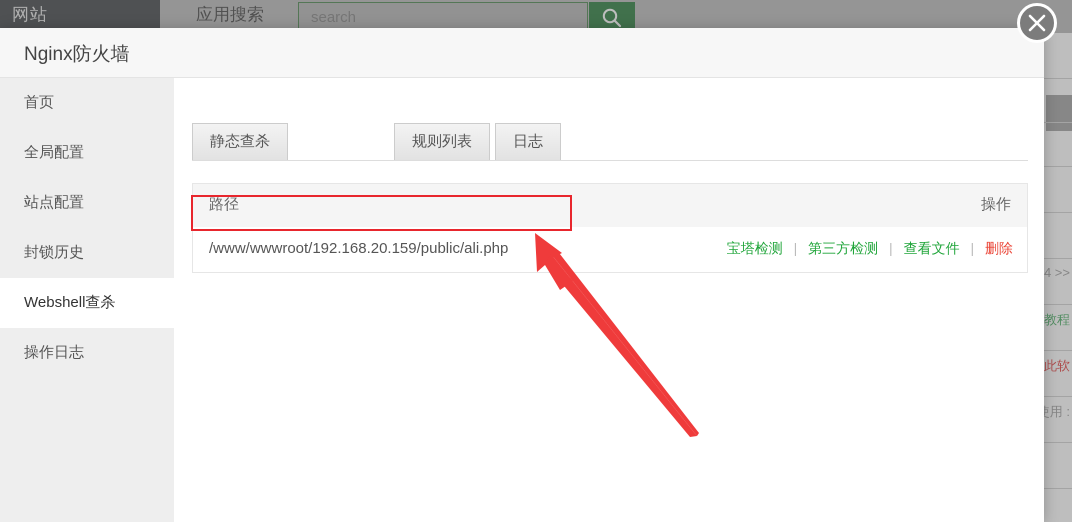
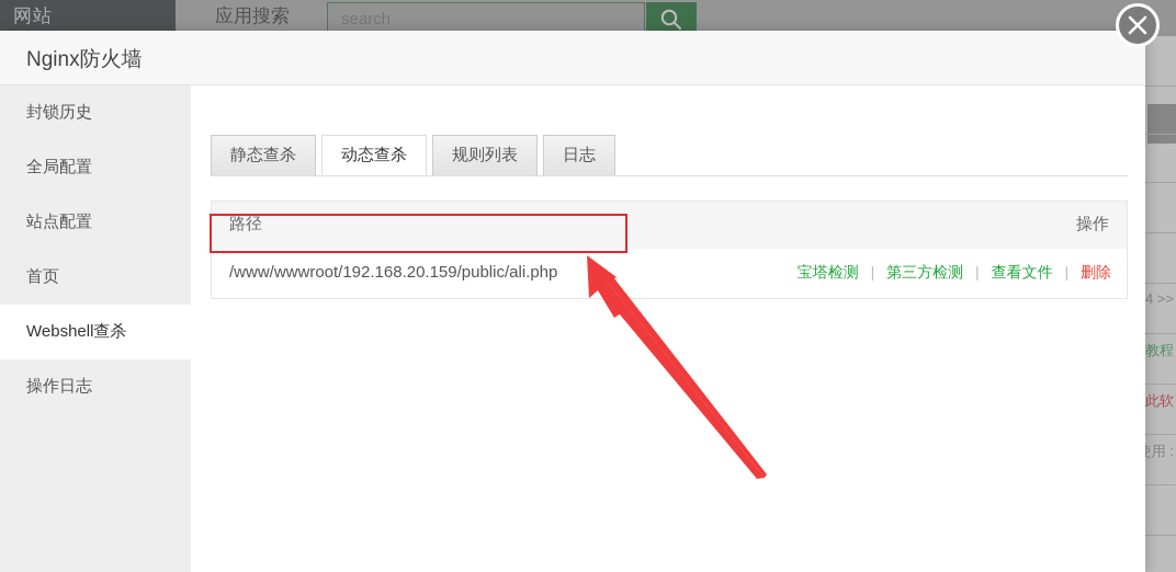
  4 >>
  教程
  网站
  应用搜索
  search
  Nginx防火墙
- 首页
+ 封锁历史
  全局配置
  站点配置
- 封锁历史
+ 首页
  Webshell查杀
  操作日志
  静态查杀
+ 动态查杀
  规则列表
  日志
  路径
  操作
  /www/wwwroot/192.168.20.159/public/ali.php
  宝塔检测 | 第三方检测 | 查看文件 | 删除
